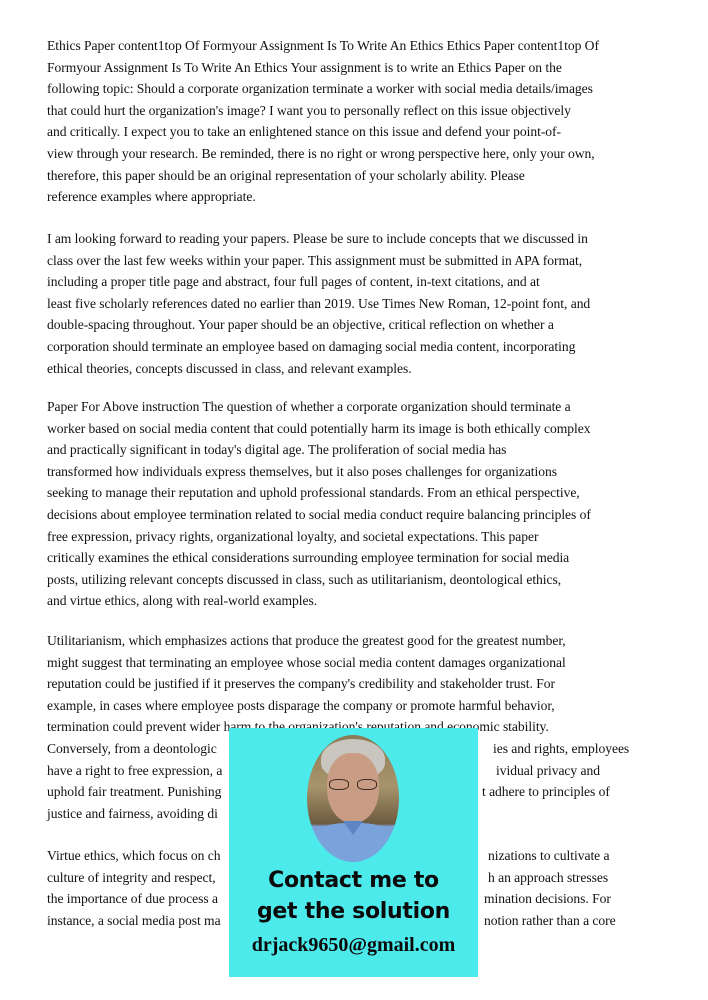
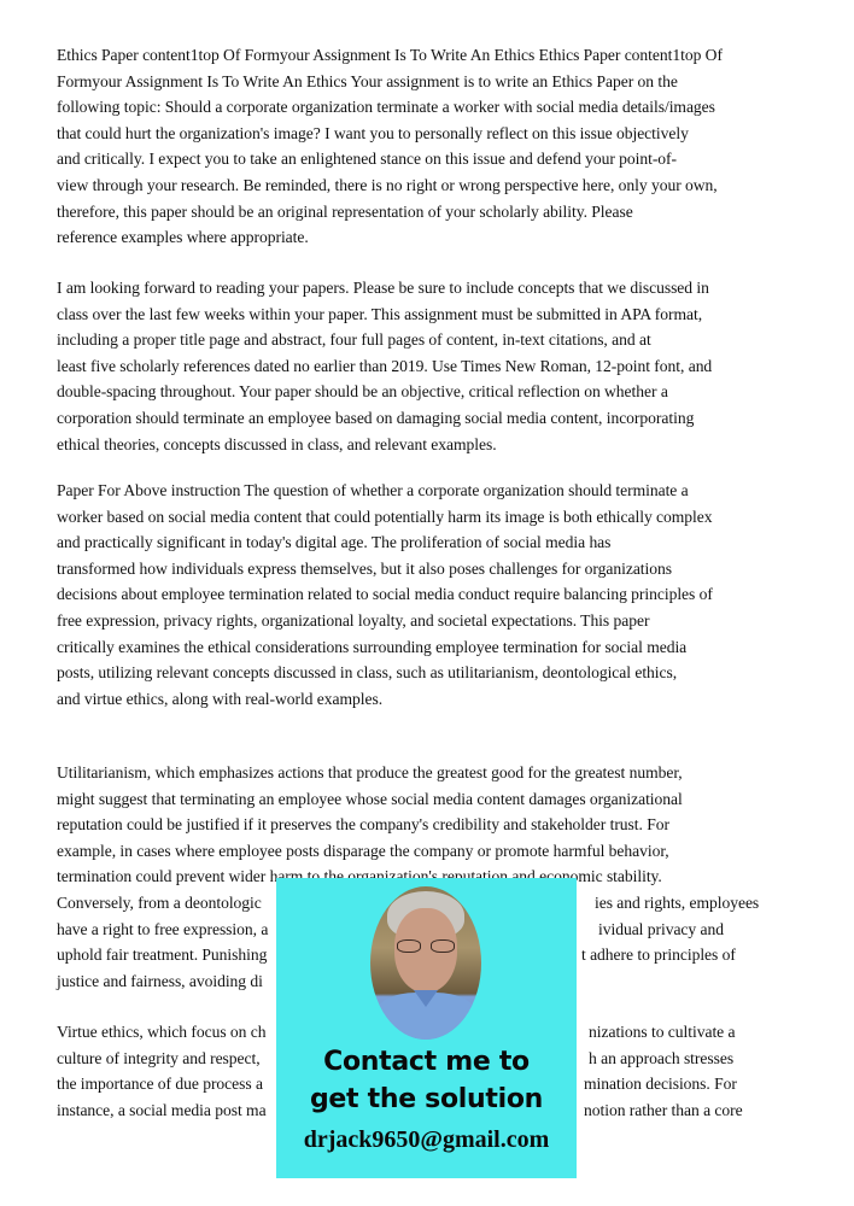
  Ethics Paper content1top Of Formyour Assignment Is To Write An Ethics Ethics Paper content1top Of
  Formyour Assignment Is To Write An Ethics Your assignment is to write an Ethics Paper on the
  following topic: Should a corporate organization terminate a worker with social media details/images
  that could hurt the organization's image? I want you to personally reflect on this issue objectively
  and critically. I expect you to take an enlightened stance on this issue and defend your point-of-
  view through your research. Be reminded, there is no right or wrong perspective here, only your own,
  therefore, this paper should be an original representation of your scholarly ability. Please
  reference examples where appropriate.
  I am looking forward to reading your papers. Please be sure to include concepts that we discussed in
  class over the last few weeks within your paper. This assignment must be submitted in APA format,
  including a proper title page and abstract, four full pages of content, in-text citations, and at
  least five scholarly references dated no earlier than 2019. Use Times New Roman, 12-point font, and
  double-spacing throughout. Your paper should be an objective, critical reflection on whether a
  corporation should terminate an employee based on damaging social media content, incorporating
  ethical theories, concepts discussed in class, and relevant examples.
  Paper For Above instruction The question of whether a corporate organization should terminate a
  worker based on social media content that could potentially harm its image is both ethically complex
  and practically significant in today's digital age. The proliferation of social media has
  transformed how individuals express themselves, but it also poses challenges for organizations
- seeking to manage their reputation and uphold professional standards. From an ethical perspective,
  decisions about employee termination related to social media conduct require balancing principles of
  free expression, privacy rights, organizational loyalty, and societal expectations. This paper
  critically examines the ethical considerations surrounding employee termination for social media
  posts, utilizing relevant concepts discussed in class, such as utilitarianism, deontological ethics,
  and virtue ethics, along with real-world examples.
  Utilitarianism, which emphasizes actions that produce the greatest good for the greatest number,
  might suggest that terminating an employee whose social media content damages organizational
  reputation could be justified if it preserves the company's credibility and stakeholder trust. For
  example, in cases where employee posts disparage the company or promote harmful behavior,
  termination could prevent wider harm to the organization's reputation and economic stability.
  Conversely, from a deontologic
  ies and rights, employees
  have a right to free expression, a
  ividual privacy and
  uphold fair treatment. Punishing
  t adhere to principles of
  justice and fairness, avoiding di
  Virtue ethics, which focus on ch
  nizations to cultivate a
  culture of integrity and respect,
  h an approach stresses
  the importance of due process a
  mination decisions. For
  instance, a social media post ma
  notion rather than a core
  Contact me to
  get the solution
  drjack9650@gmail.com
